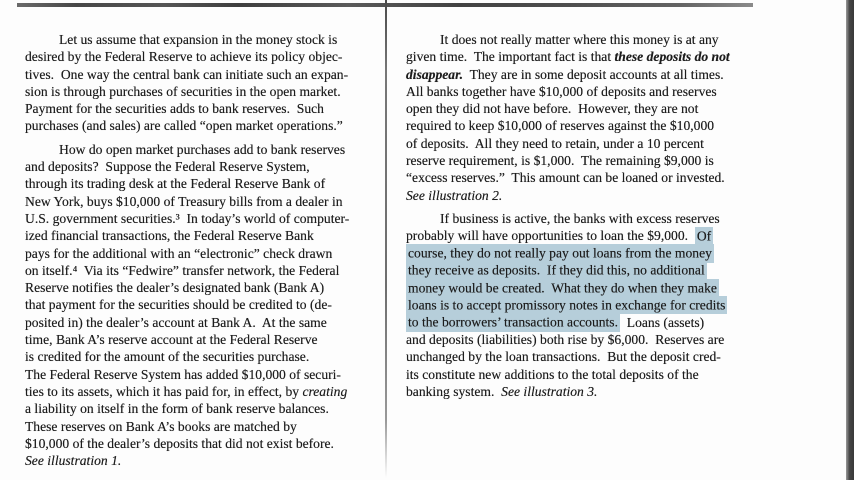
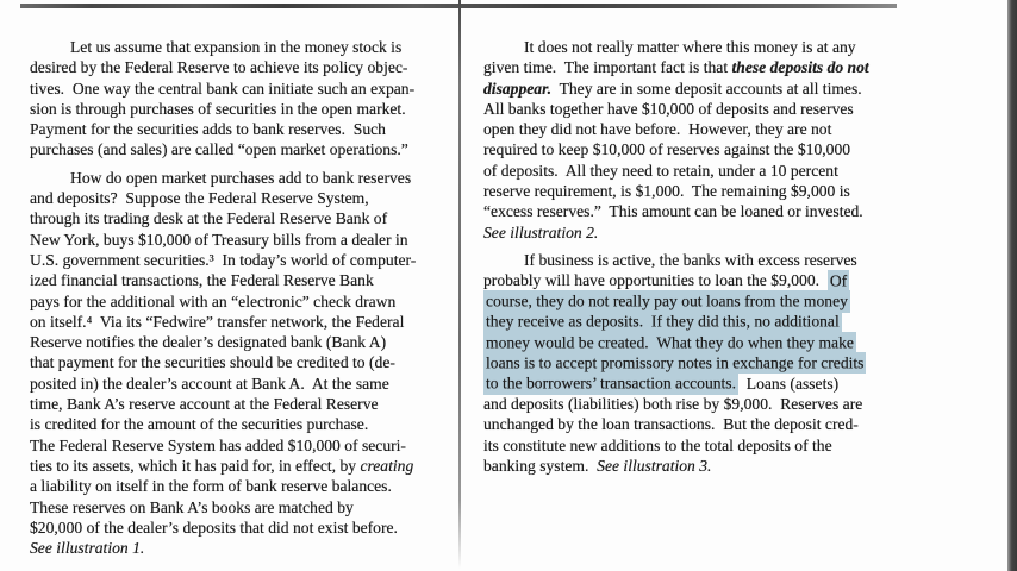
  Let us assume that expansion in the money stock is
  desired by the Federal Reserve to achieve its policy objec-
  tives. One way the central bank can initiate such an expan-
  sion is through purchases of securities in the open market.
  Payment for the securities adds to bank reserves. Such
  purchases (and sales) are called “open market operations.”
  How do open market purchases add to bank reserves
  and deposits? Suppose the Federal Reserve System,
  through its trading desk at the Federal Reserve Bank of
  New York, buys $10,000 of Treasury bills from a dealer in
  U.S. government securities.³ In today’s world of computer-
  ized financial transactions, the Federal Reserve Bank
  pays for the additional with an “electronic” check drawn
  on itself.⁴ Via its “Fedwire” transfer network, the Federal
  Reserve notifies the dealer’s designated bank (Bank A)
  that payment for the securities should be credited to (de-
  posited in) the dealer’s account at Bank A. At the same
  time, Bank A’s reserve account at the Federal Reserve
  is credited for the amount of the securities purchase.
  The Federal Reserve System has added $10,000 of securi-
  ties to its assets, which it has paid for, in effect, by creating
  a liability on itself in the form of bank reserve balances.
  These reserves on Bank A’s books are matched by
- $10,000 of the dealer’s deposits that did not exist before.
+ $20,000 of the dealer’s deposits that did not exist before.
  See illustration 1.
  It does not really matter where this money is at any
  given time. The important fact is that these deposits do not
  disappear. They are in some deposit accounts at all times.
  All banks together have $10,000 of deposits and reserves
  open they did not have before. However, they are not
  required to keep $10,000 of reserves against the $10,000
  of deposits. All they need to retain, under a 10 percent
  reserve requirement, is $1,000. The remaining $9,000 is
  “excess reserves.” This amount can be loaned or invested.
  See illustration 2.
  If business is active, the banks with excess reserves
  probably will have opportunities to loan the $9,000. Of
  course, they do not really pay out loans from the money
  they receive as deposits. If they did this, no additional
  money would be created. What they do when they make
  loans is to accept promissory notes in exchange for credits
  to the borrowers’ transaction accounts. Loans (assets)
- and deposits (liabilities) both rise by $6,000. Reserves are
+ and deposits (liabilities) both rise by $9,000. Reserves are
  unchanged by the loan transactions. But the deposit cred-
  its constitute new additions to the total deposits of the
  banking system. See illustration 3.
